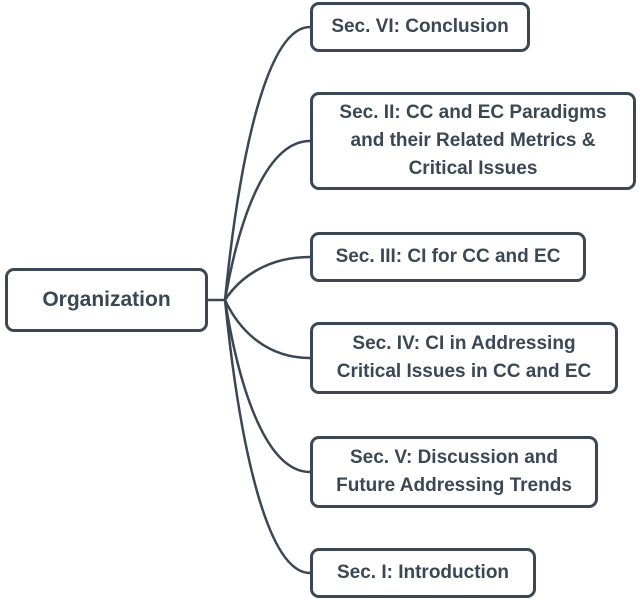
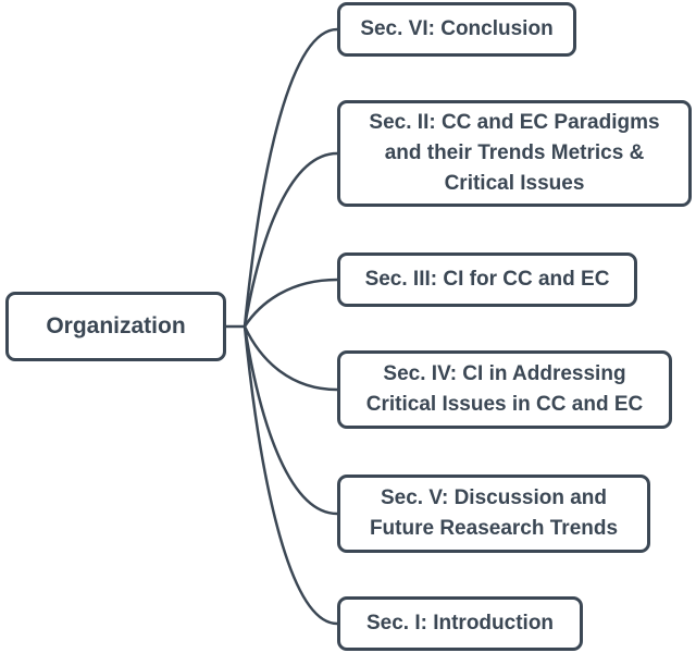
  Organization
  Sec. VI: Conclusion
- Sec. II: CC and EC Paradigms and their Related Metrics & Critical Issues
+ Sec. II: CC and EC Paradigms and their Trends Metrics & Critical Issues
  Sec. III: CI for CC and EC
  Sec. IV: CI in Addressing Critical Issues in CC and EC
- Sec. V: Discussion and Future Addressing Trends
+ Sec. V: Discussion and Future Reasearch Trends
  Sec. I: Introduction
